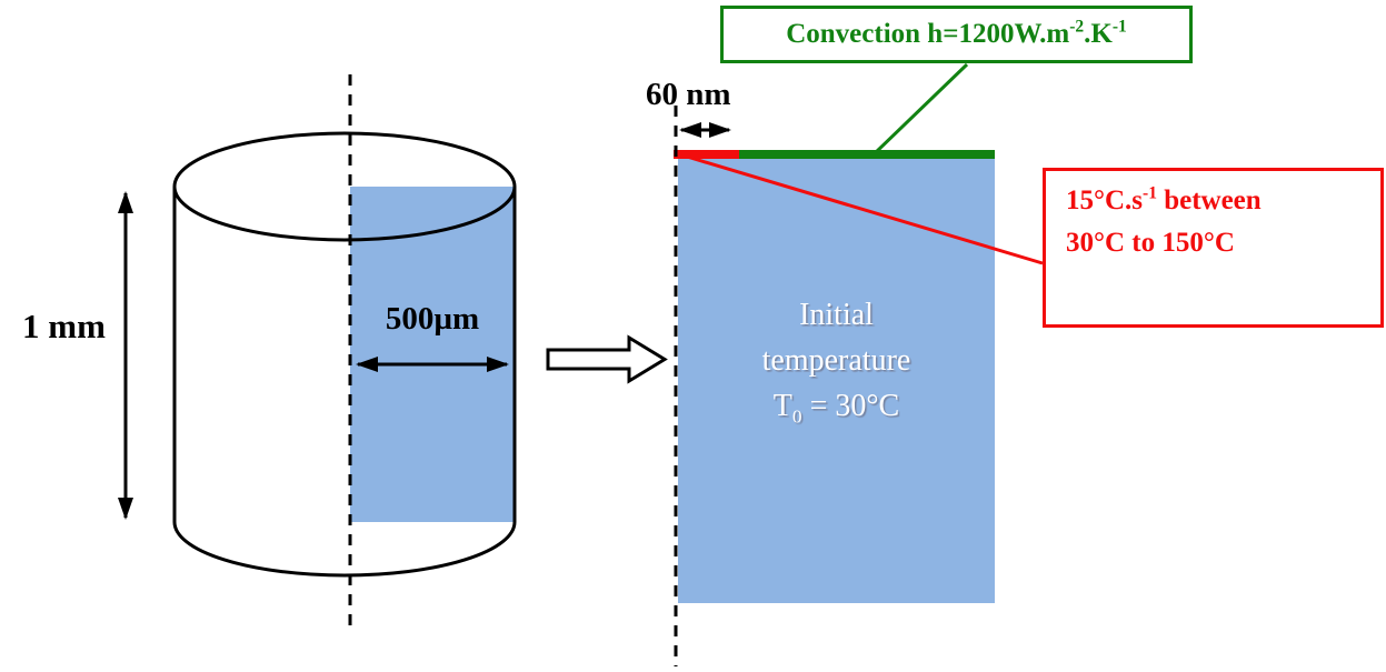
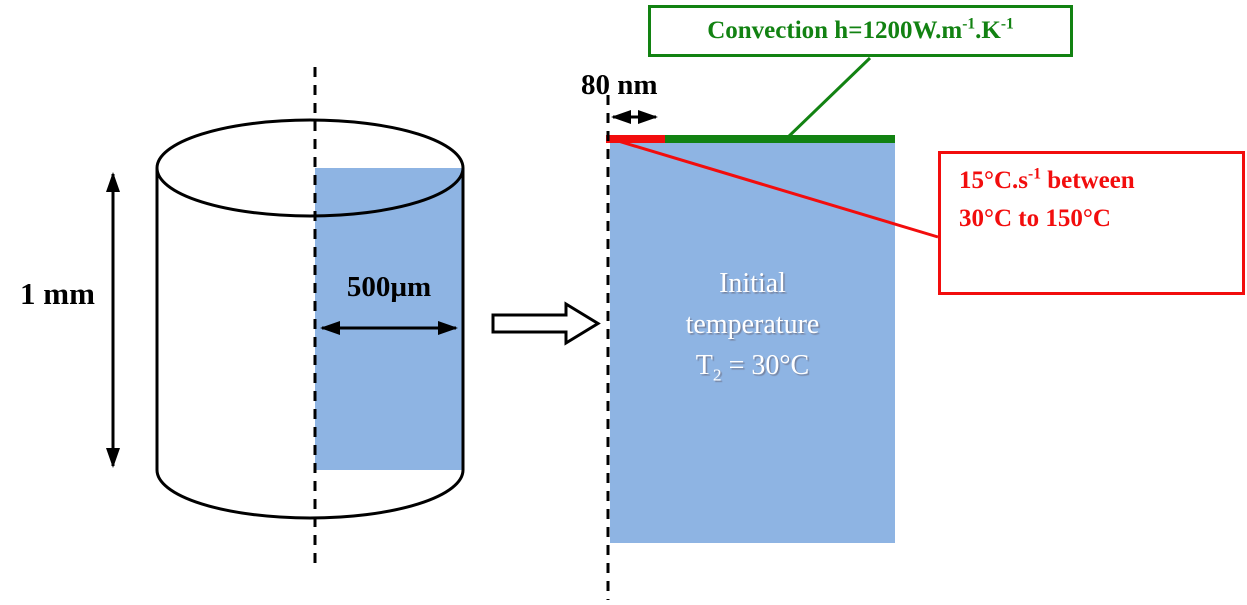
  1 mm
  500µm
- 60 nm
+ 80 nm
- Convection h=1200W.m-2.K-1
+ Convection h=1200W.m-1.K-1
  15°C.s-1 between
  30°C to 150°C
  Initial
  temperature
- T0 = 30°C
+ T2 = 30°C
